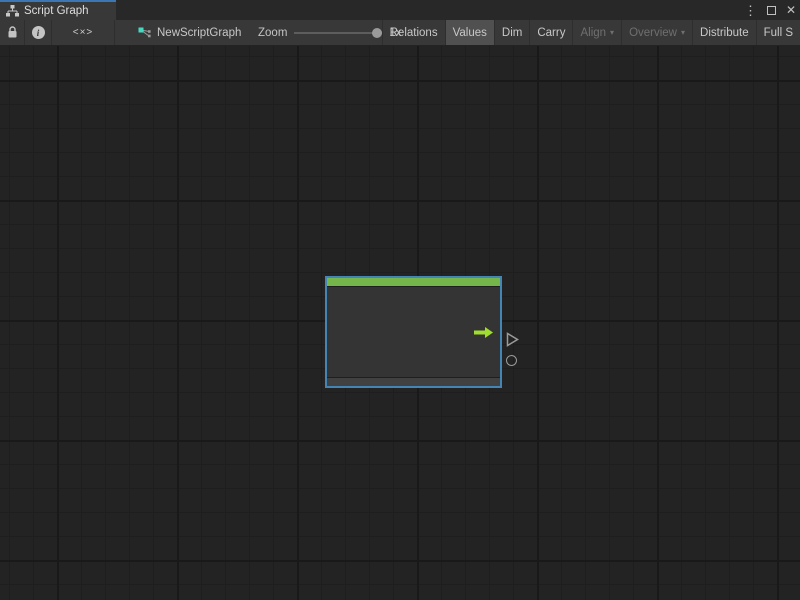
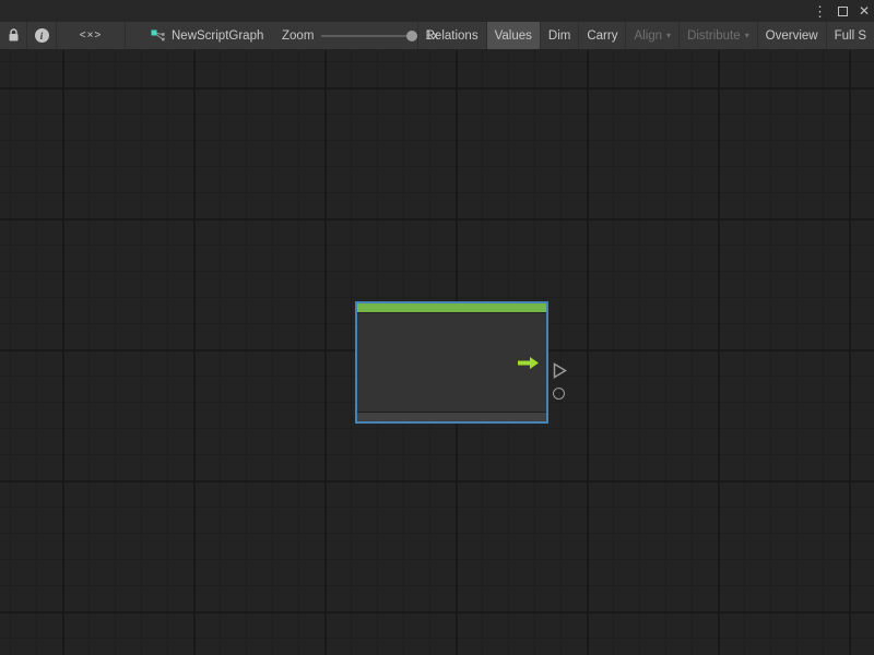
- Script Graph
  ⋮
  ✕
  i
  <×>
  NewScriptGraph
  Zoom
  1x
  Relations
  Values
  Dim
  Carry
  Align
  ▾
- Overview
+ Distribute
  ▾
- Distribute
+ Overview
  Full S
